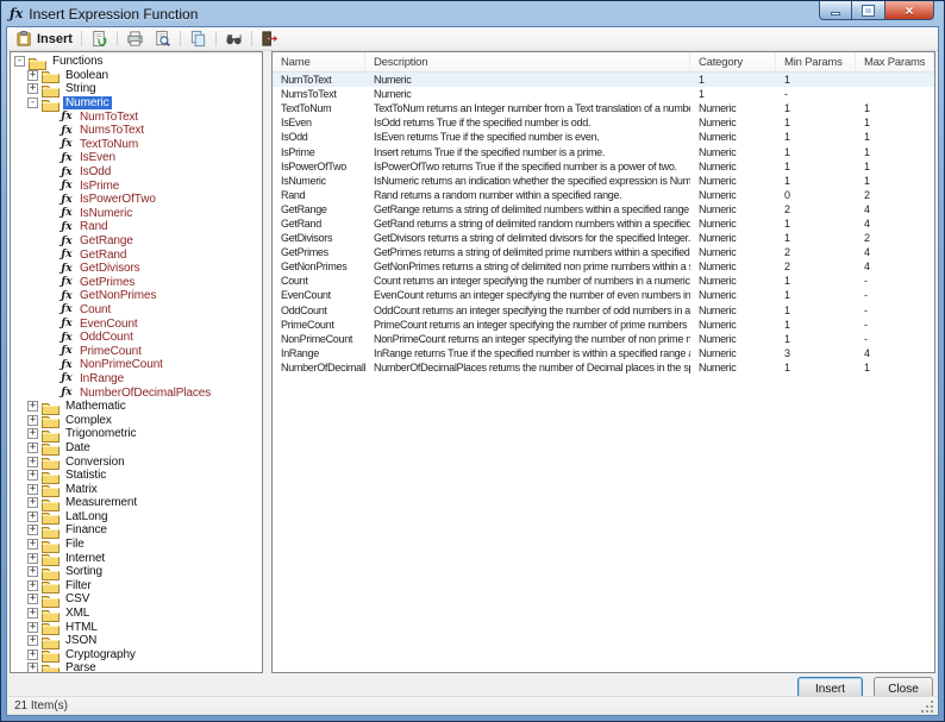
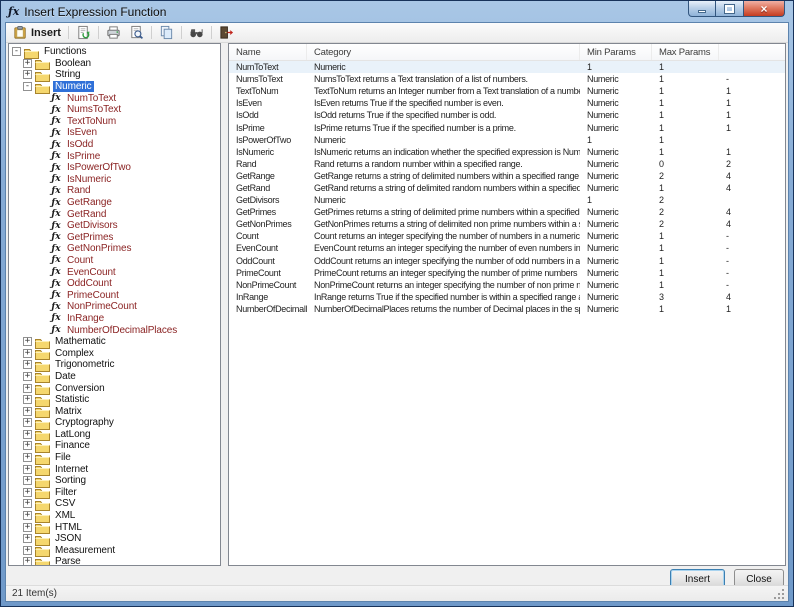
  ƒx
  Insert Expression Function
  ×
  Insert
  -
  Functions
  +
  Boolean
  +
  String
  -
  Numeric
  ƒx
  NumToText
  ƒx
  NumsToText
  ƒx
  TextToNum
  ƒx
  IsEven
  ƒx
  IsOdd
  ƒx
  IsPrime
  ƒx
  IsPowerOfTwo
  ƒx
  IsNumeric
  ƒx
  Rand
  ƒx
  GetRange
  ƒx
  GetRand
  ƒx
  GetDivisors
  ƒx
  GetPrimes
  ƒx
  GetNonPrimes
  ƒx
  Count
  ƒx
  EvenCount
  ƒx
  OddCount
  ƒx
  PrimeCount
  ƒx
  NonPrimeCount
  ƒx
  InRange
  ƒx
  NumberOfDecimalPlaces
  +
  Mathematic
  +
  Complex
  +
  Trigonometric
  +
  Date
  +
  Conversion
  +
  Statistic
  +
  Matrix
  +
- Measurement
+ Cryptography
  +
  LatLong
  +
  Finance
  +
  File
  +
  Internet
  +
  Sorting
  +
  Filter
  +
  CSV
  +
  XML
  +
  HTML
  +
  JSON
  +
- Cryptography
+ Measurement
  +
  Parse
  Name
- Description
  Category
  Min Params
  Max Params
  NumToText
  Numeric
  1
  1
  NumsToText
+ NumsToText returns a Text translation of a list of numbers.
  Numeric
  1
  -
  TextToNum
  TextToNum returns an Integer number from a Text translation of a numb
  Numeric
  1
  1
  IsEven
- IsOdd returns True if the specified number is odd.
+ IsEven returns True if the specified number is even.
  Numeric
  1
  1
  IsOdd
- IsEven returns True if the specified number is even.
+ IsOdd returns True if the specified number is odd.
  Numeric
  1
  1
  IsPrime
- Insert returns True if the specified number is a prime.
+ IsPrime returns True if the specified number is a prime.
  Numeric
  1
  1
  IsPowerOfTwo
- IsPowerOfTwo returns True if the specified number is a power of two.
  Numeric
  1
  1
  IsNumeric
  IsNumeric returns an indication whether the specified expression is Num
  Numeric
  1
  1
  Rand
  Rand returns a random number within a specified range.
  Numeric
  0
  2
  GetRange
  GetRange returns a string of delimited numbers within a specified range
  Numeric
  2
  4
  GetRand
  GetRand returns a string of delimited random numbers within a specified
  Numeric
  1
  4
  GetDivisors
- GetDivisors returns a string of delimited divisors for the specified Integer.
  Numeric
  1
  2
  GetPrimes
  GetPrimes returns a string of delimited prime numbers within a specified
  Numeric
  2
  4
  GetNonPrimes
  GetNonPrimes returns a string of delimited non prime numbers within a
  Numeric
  2
  4
  Count
  Count returns an integer specifying the number of numbers in a numeric
  Numeric
  1
  -
  EvenCount
  EvenCount returns an integer specifying the number of even numbers in
  Numeric
  1
  -
  OddCount
  OddCount returns an integer specifying the number of odd numbers in a
  Numeric
  1
  -
  PrimeCount
  PrimeCount returns an integer specifying the number of prime numbers
  Numeric
  1
  -
  NonPrimeCount
  NonPrimeCount returns an integer specifying the number of non prime n
  Numeric
  1
  -
  InRange
  InRange returns True if the specified number is within a specified range
  Numeric
  3
  4
  NumberOfDecimal
  NumberOfDecimalPlaces returns the number of Decimal places in the s
  Numeric
  1
  1
  Insert
  Close
  21 Item(s)
